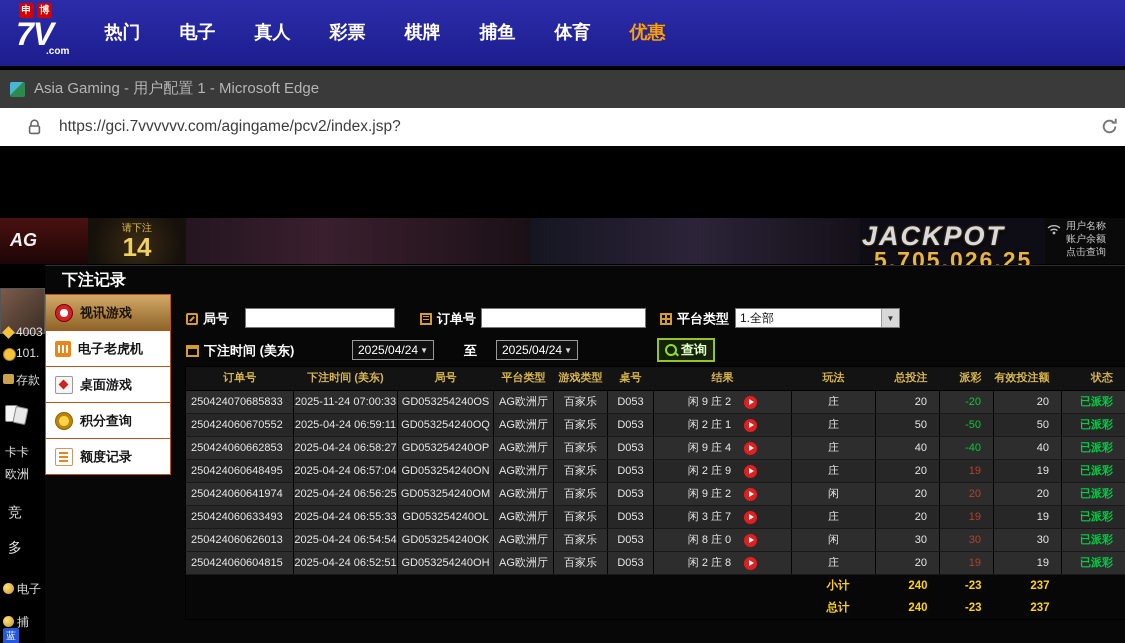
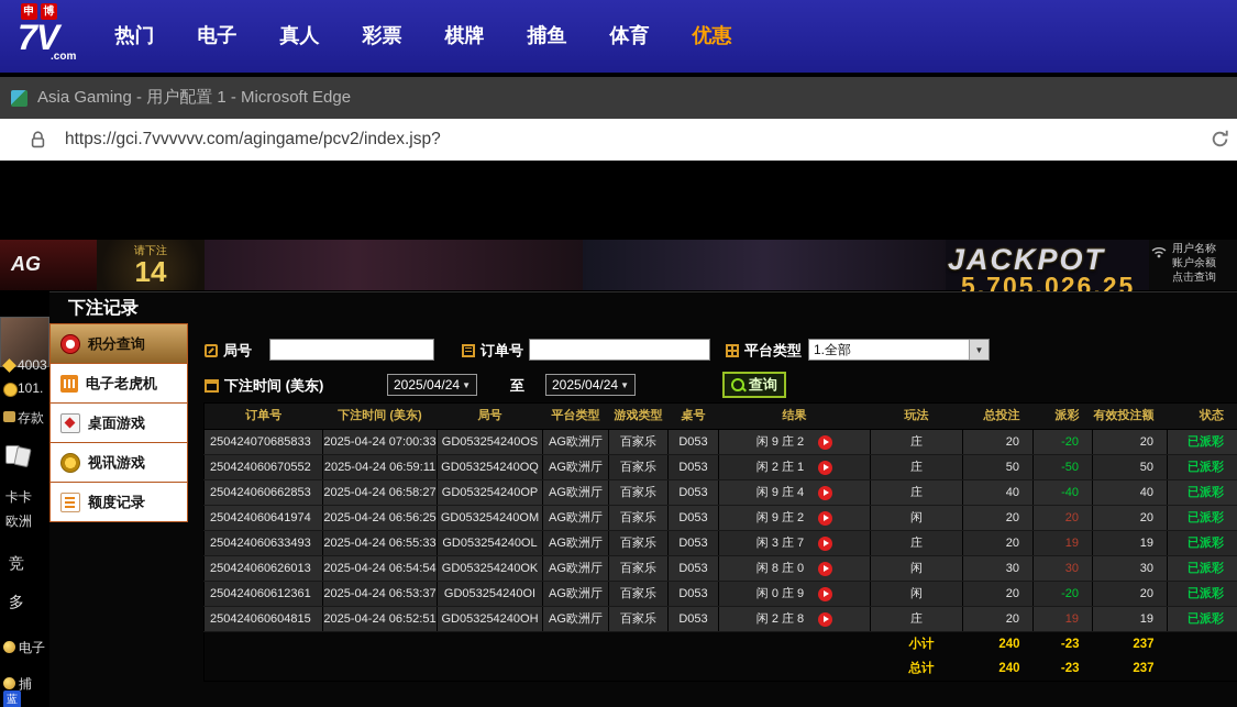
  申
  博
  7V
  .com
  热门
  电子
  真人
  彩票
  棋牌
  捕鱼
  体育
  优惠
  Asia Gaming - 用户配置 1 - Microsoft Edge
  https://gci.7vvvvvv.com/agingame/pcv2/index.jsp?
  AG
  请下注
  14
  JACKPOT
  5,705,026.25
  用户名称
  账户余额
  点击查询
  4003
  101.
  存款
  卡卡
  欧洲
  竞
  多
  电子
  捕
  蓝
  下注记录
- 视讯游戏
+ 积分查询
  电子老虎机
  桌面游戏
- 积分查询
+ 视讯游戏
  额度记录
  局号
  订单号
  平台类型
  1.全部
  ▼
  下注时间 (美东)
  2025/04/24
  ▼
  至
  2025/04/24
  ▼
  查询
  订单号	下注时间 (美东)	局号	平台类型	游戏类型	桌号	结果	玩法	总投注	派彩	有效投注额	状态
- 250424070685833	2025-11-24 07:00:33	GD053254240OS	AG欧洲厅	百家乐	D053	闲 9 庄 2	庄	20	-20	20	已派彩
+ 250424070685833	2025-04-24 07:00:33	GD053254240OS	AG欧洲厅	百家乐	D053	闲 9 庄 2	庄	20	-20	20	已派彩
  250424060670552	2025-04-24 06:59:11	GD053254240OQ	AG欧洲厅	百家乐	D053	闲 2 庄 1	庄	50	-50	50	已派彩
  250424060662853	2025-04-24 06:58:27	GD053254240OP	AG欧洲厅	百家乐	D053	闲 9 庄 4	庄	40	-40	40	已派彩
- 250424060648495	2025-04-24 06:57:04	GD053254240ON	AG欧洲厅	百家乐	D053	闲 2 庄 9	庄	20	19	19	已派彩
  250424060641974	2025-04-24 06:56:25	GD053254240OM	AG欧洲厅	百家乐	D053	闲 9 庄 2	闲	20	20	20	已派彩
  250424060633493	2025-04-24 06:55:33	GD053254240OL	AG欧洲厅	百家乐	D053	闲 3 庄 7	庄	20	19	19	已派彩
  250424060626013	2025-04-24 06:54:54	GD053254240OK	AG欧洲厅	百家乐	D053	闲 8 庄 0	闲	30	30	30	已派彩
+ 250424060612361	2025-04-24 06:53:37	GD053254240OI	AG欧洲厅	百家乐	D053	闲 0 庄 9	闲	20	-20	20	已派彩
  250424060604815	2025-04-24 06:52:51	GD053254240OH	AG欧洲厅	百家乐	D053	闲 2 庄 8	庄	20	19	19	已派彩
  小计	240	-23	237
  总计	240	-23	237
